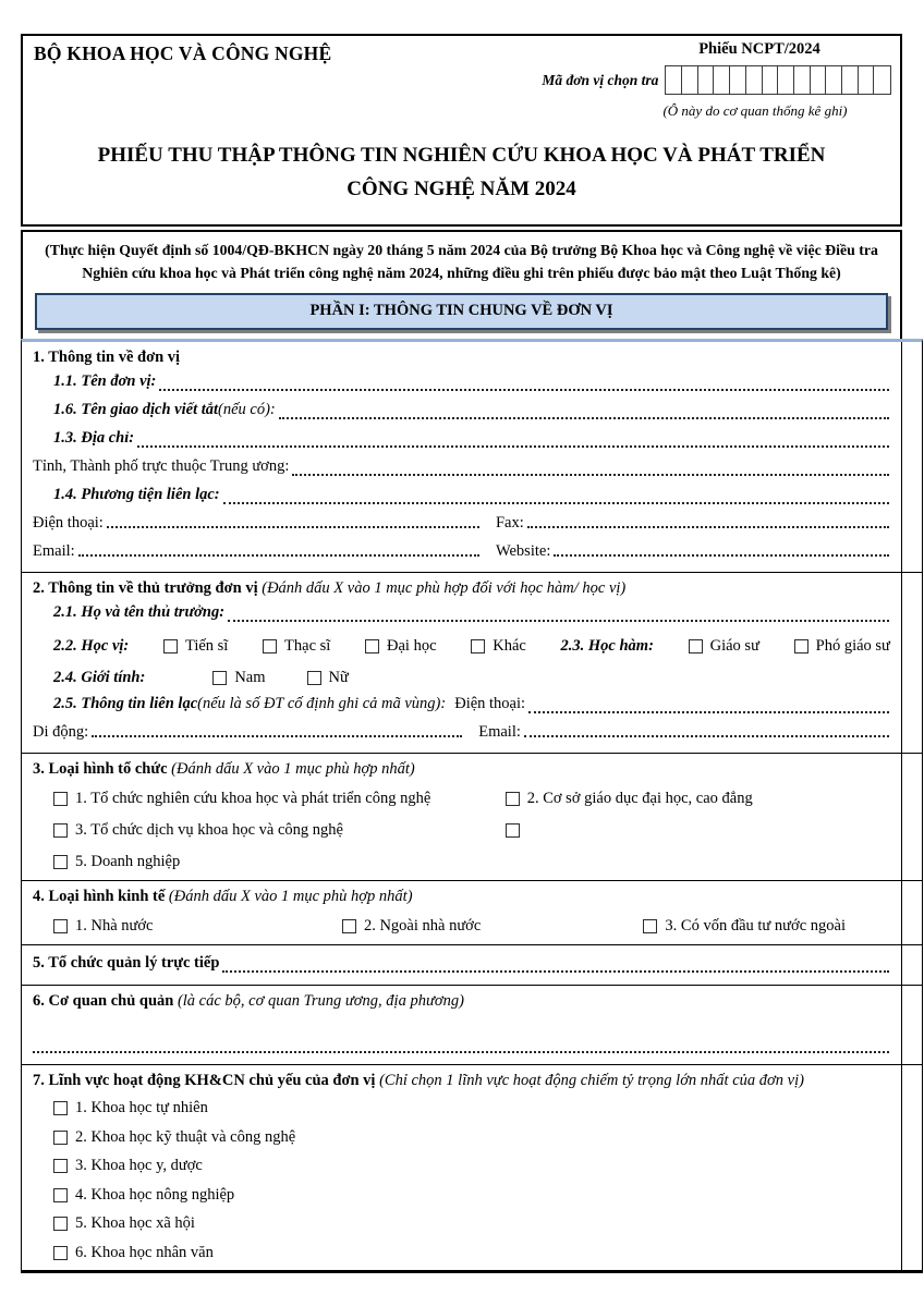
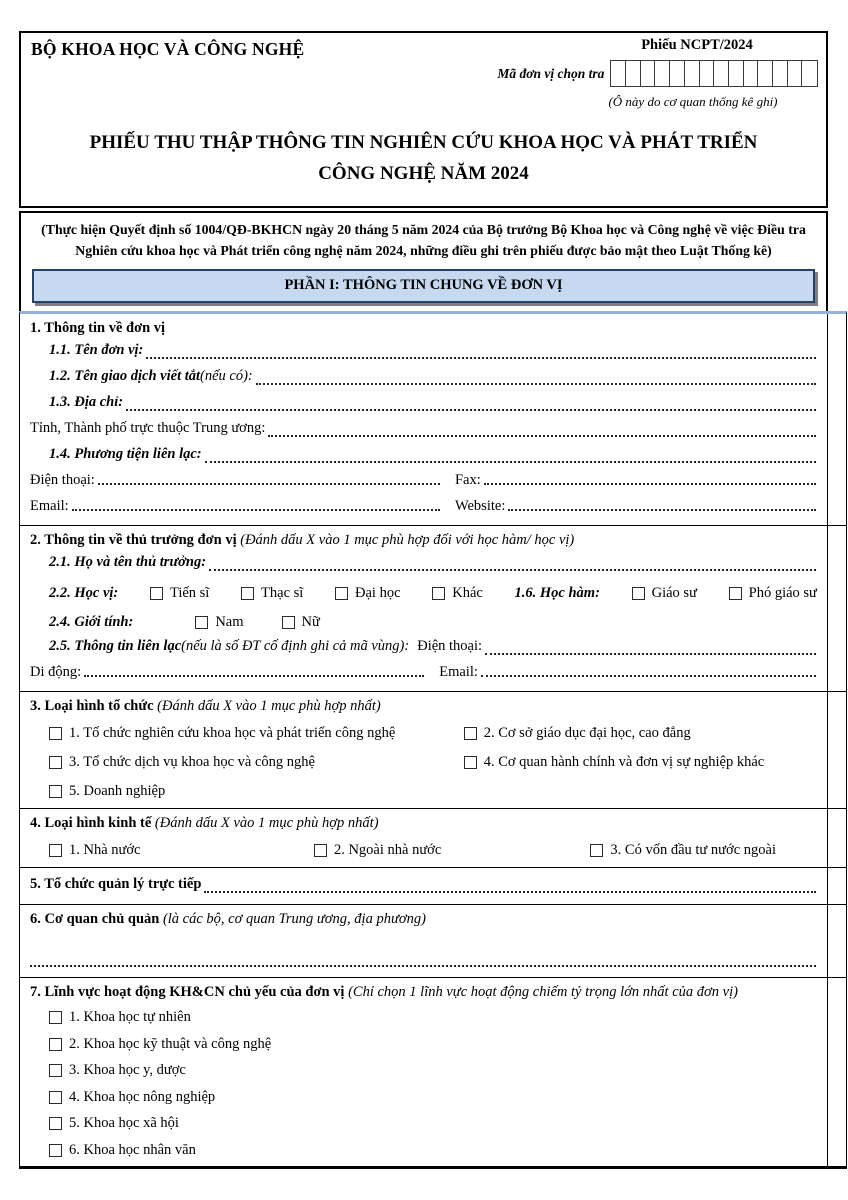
  BỘ KHOA HỌC VÀ CÔNG NGHỆ
  Phiếu NCPT/2024
  Mã đơn vị chọn tra
  (Ô này do cơ quan thống kê ghi)
  PHIẾU THU THẬP THÔNG TIN NGHIÊN CỨU KHOA HỌC VÀ PHÁT TRIỂN
  CÔNG NGHỆ NĂM 2024
  (Thực hiện Quyết định số 1004/QĐ-BKHCN ngày 20 tháng 5 năm 2024 của Bộ trưởng Bộ Khoa học và Công nghệ về việc Điều tra Nghiên cứu khoa học và Phát triển công nghệ năm 2024, những điều ghi trên phiếu được bảo mật theo Luật Thống kê)
  PHẦN I: THÔNG TIN CHUNG VỀ ĐƠN VỊ
  1. Thông tin về đơn vị
  1.1. Tên đơn vị:
- 1.6. Tên giao dịch viết tắt
+ 1.2. Tên giao dịch viết tắt
  (nếu có):
  1.3. Địa chỉ:
  Tỉnh, Thành phố trực thuộc Trung ương:
  1.4. Phương tiện liên lạc:
  Điện thoại:
  Fax:
  Email:
  Website:
  2. Thông tin về thủ trưởng đơn vị (Đánh dấu X vào 1 mục phù hợp đối với học hàm/ học vị)
  2.1. Họ và tên thủ trưởng:
  2.2. Học vị:
  Tiến sĩ
  Thạc sĩ
  Đại học
  Khác
- 2.3. Học hàm:
+ 1.6. Học hàm:
  Giáo sư
  Phó giáo sư
  2.4. Giới tính:
  Nam
  Nữ
  2.5. Thông tin liên lạc
  (nếu là số ĐT cố định ghi cả mã vùng):
  Điện thoại:
  Di động:
  Email:
  3. Loại hình tổ chức (Đánh dấu X vào 1 mục phù hợp nhất)
  1. Tổ chức nghiên cứu khoa học và phát triển công nghệ
  2. Cơ sở giáo dục đại học, cao đẳng
  3. Tổ chức dịch vụ khoa học và công nghệ
+ 4. Cơ quan hành chính và đơn vị sự nghiệp khác
  5. Doanh nghiệp
  4. Loại hình kinh tế (Đánh dấu X vào 1 mục phù hợp nhất)
  1. Nhà nước
  2. Ngoài nhà nước
  3. Có vốn đầu tư nước ngoài
  5. Tổ chức quản lý trực tiếp
  6. Cơ quan chủ quản (là các bộ, cơ quan Trung ương, địa phương)
  7. Lĩnh vực hoạt động KH&CN chủ yếu của đơn vị (Chỉ chọn 1 lĩnh vực hoạt động chiếm tỷ trọng lớn nhất của đơn vị)
  1. Khoa học tự nhiên
  2. Khoa học kỹ thuật và công nghệ
  3. Khoa học y, dược
  4. Khoa học nông nghiệp
  5. Khoa học xã hội
  6. Khoa học nhân văn
